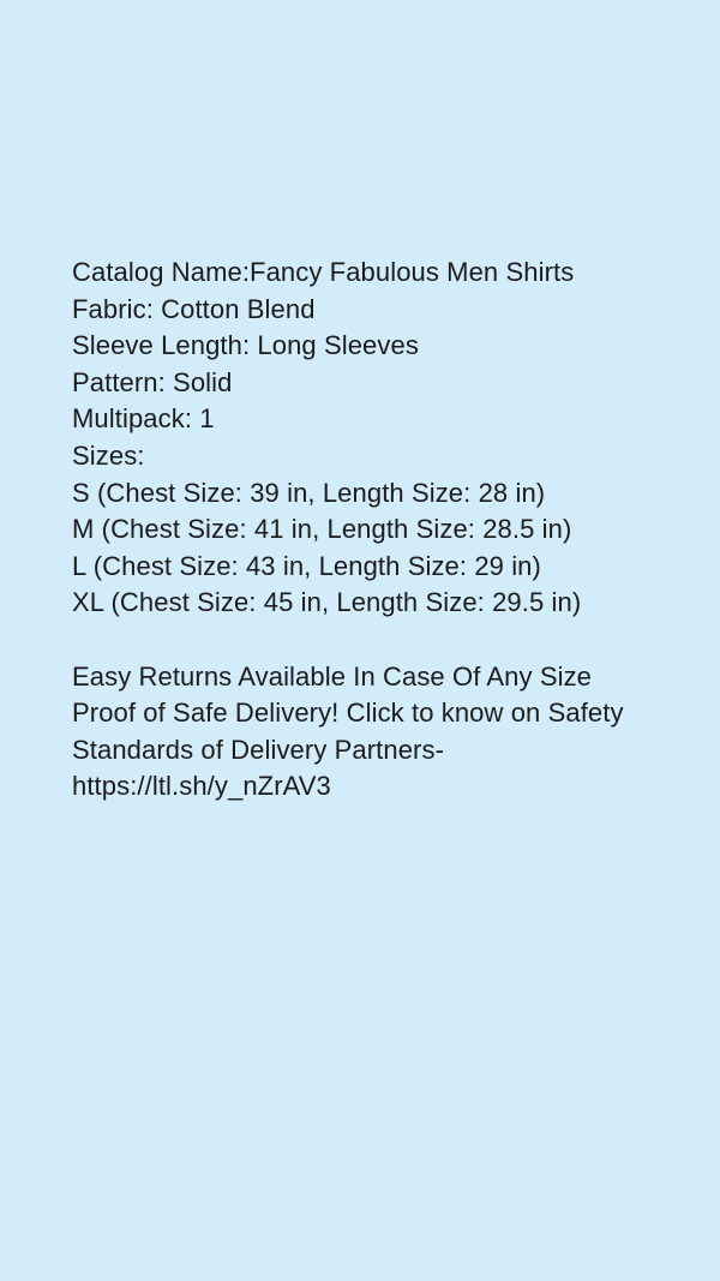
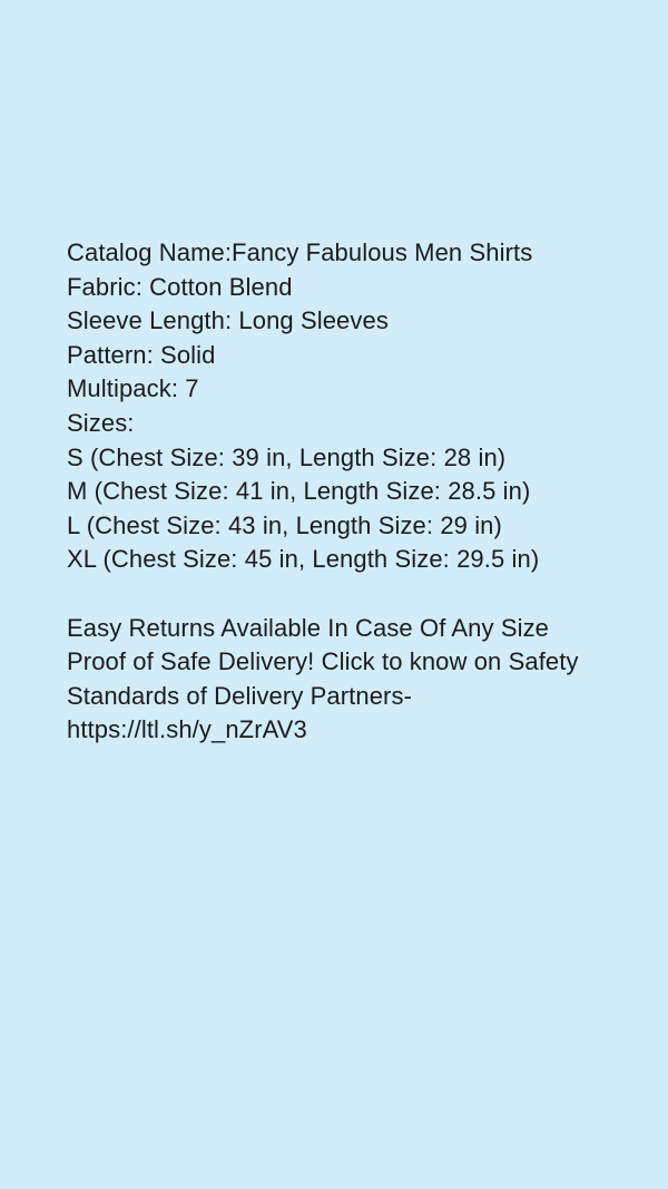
  Catalog Name:Fancy Fabulous Men Shirts
  Fabric: Cotton Blend
  Sleeve Length: Long Sleeves
  Pattern: Solid
- Multipack: 1
+ Multipack: 7
  Sizes:
  S (Chest Size: 39 in, Length Size: 28 in)
  M (Chest Size: 41 in, Length Size: 28.5 in)
  L (Chest Size: 43 in, Length Size: 29 in)
  XL (Chest Size: 45 in, Length Size: 29.5 in)
  Easy Returns Available In Case Of Any Size
  Proof of Safe Delivery! Click to know on Safety Standards of Delivery Partners- https://ltl.sh/y_nZrAV3
